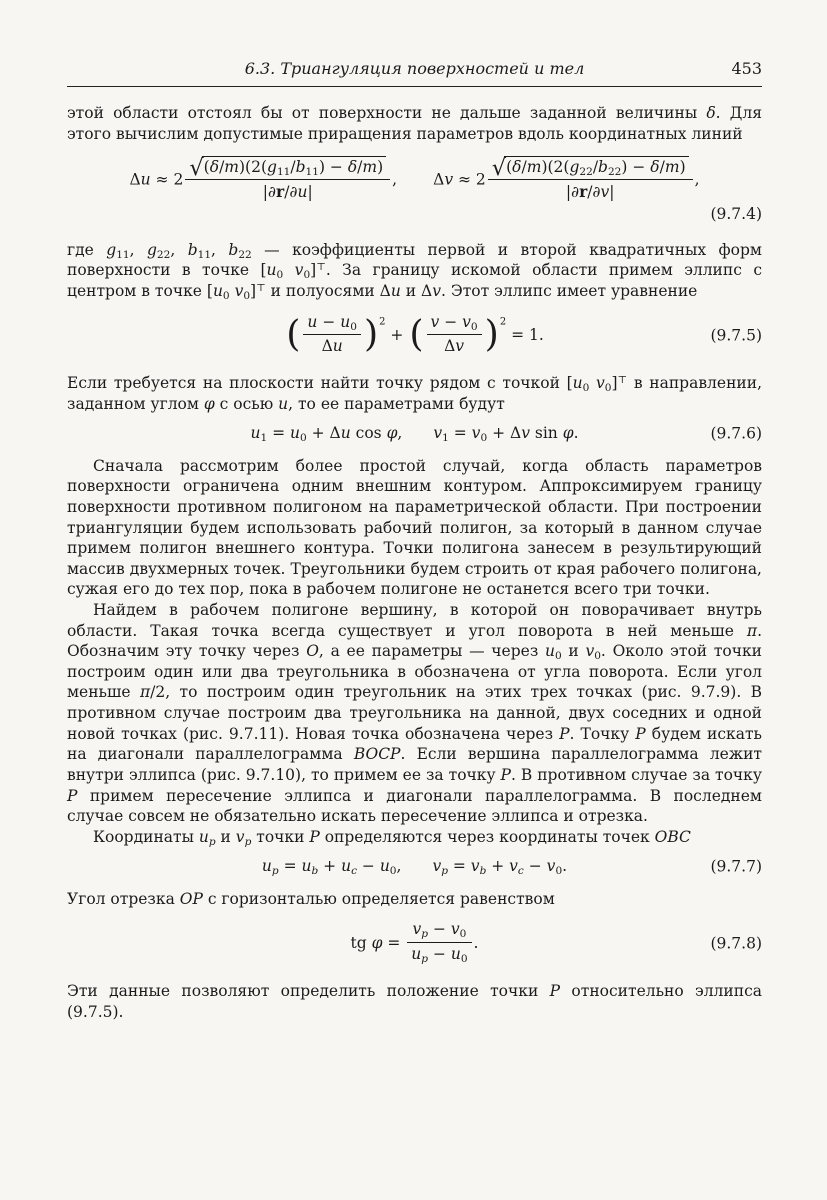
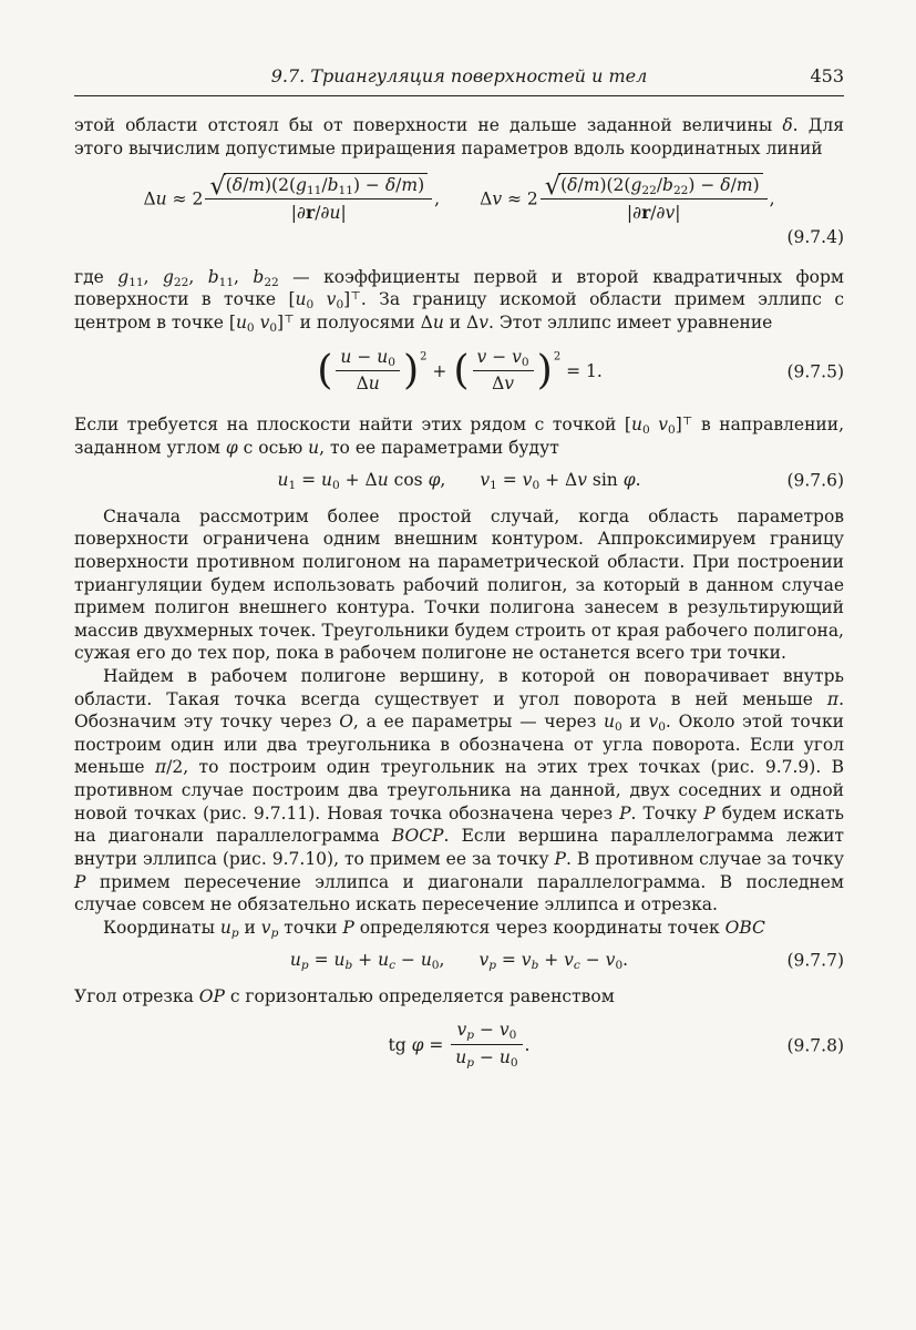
- 6.3. Триангуляция поверхностей и тел
+ 9.7. Триангуляция поверхностей и тел
  453
  этой области отстоял бы от поверхности не дальше заданной величины δ. Для этого вычислим допустимые приращения параметров вдоль координатных линий
  Δu ≈ 2
  √(δ/m)(2(g11/b11) − δ/m)
  |∂r/∂u|
  , Δv ≈ 2
  √(δ/m)(2(g22/b22) − δ/m)
  |∂r/∂v|
  ,
  (9.7.4)
  где g11, g22, b11, b22 — коэффициенты первой и второй квадратичных форм поверхности в точке [u0 v0]⊤. За границу искомой области примем эллипс с центром в точке [u0 v0]⊤ и полуосями Δu и Δv. Этот эллипс имеет уравнение
  (
  u − u0
  Δu
  )2 + (
  v − v0
  Δv
  )2 = 1.
  (9.7.5)
- Если требуется на плоскости найти точку рядом с точкой [u0 v0]⊤ в направлении, заданном углом φ с осью u, то ее параметрами будут
+ Если требуется на плоскости найти этих рядом с точкой [u0 v0]⊤ в направлении, заданном углом φ с осью u, то ее параметрами будут
  u1 = u0 + Δu cos φ, v1 = v0 + Δv sin φ.
  (9.7.6)
  Сначала рассмотрим более простой случай, когда область параметров поверхности ограничена одним внешним контуром. Аппроксимируем границу поверхности противном полигоном на параметрической области. При построении триангуляции будем использовать рабочий полигон, за который в данном случае примем полигон внешнего контура. Точки полигона занесем в результирующий массив двухмерных точек. Треугольники будем строить от края рабочего полигона, сужая его до тех пор, пока в рабочем полигоне не останется всего три точки.
  Найдем в рабочем полигоне вершину, в которой он поворачивает внутрь области. Такая точка всегда существует и угол поворота в ней меньше π. Обозначим эту точку через O, а ее параметры — через u0 и v0. Около этой точки построим один или два треугольника в обозначена от угла поворота. Если угол меньше π/2, то построим один треугольник на этих трех точках (рис. 9.7.9). В противном случае построим два треугольника на данной, двух соседних и одной новой точках (рис. 9.7.11). Новая точка обозначена через P. Точку P будем искать на диагонали параллелограмма BOCP. Если вершина параллелограмма лежит внутри эллипса (рис. 9.7.10), то примем ее за точку P. В противном случае за точку P примем пересечение эллипса и диагонали параллелограмма. В последнем случае совсем не обязательно искать пересечение эллипса и отрезка.
  Координаты up и vp точки P определяются через координаты точек OBC
  up = ub + uc − u0, vp = vb + vc − v0.
  (9.7.7)
  Угол отрезка OP с горизонталью определяется равенством
  tg φ =
  vp − v0
  up − u0
  .
  (9.7.8)
- Эти данные позволяют определить положение точки P относительно эллипса (9.7.5).
